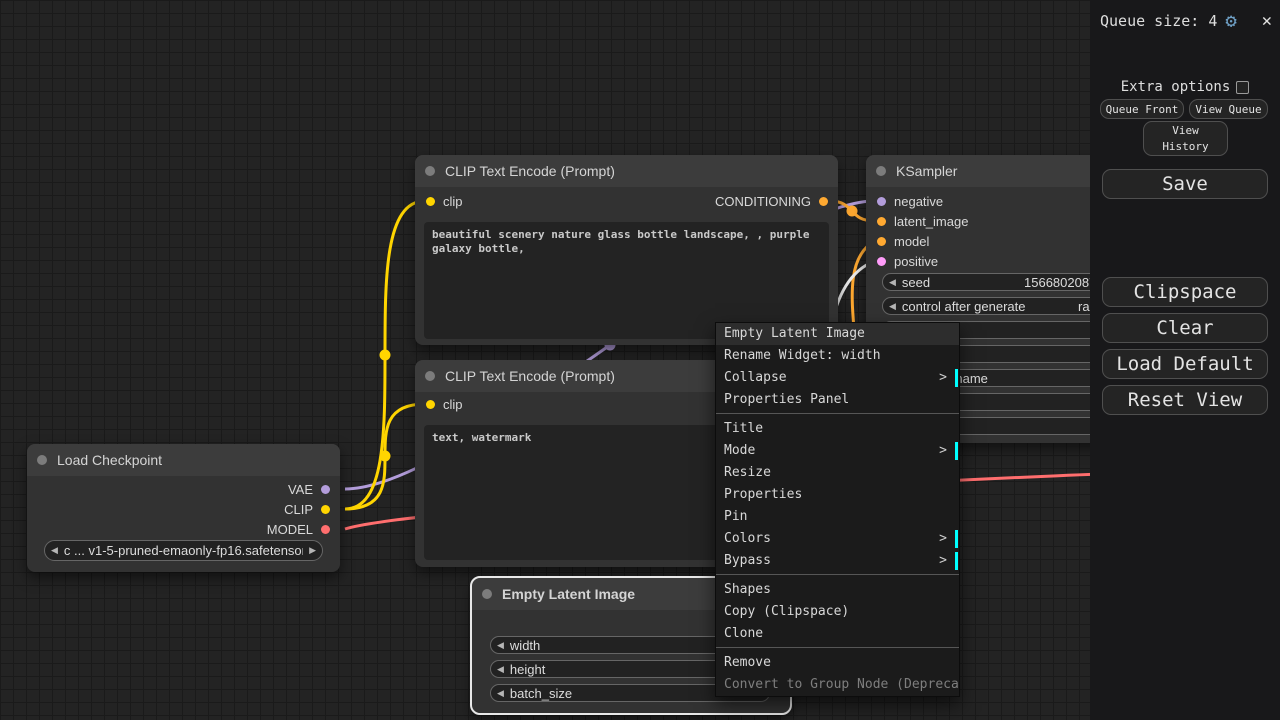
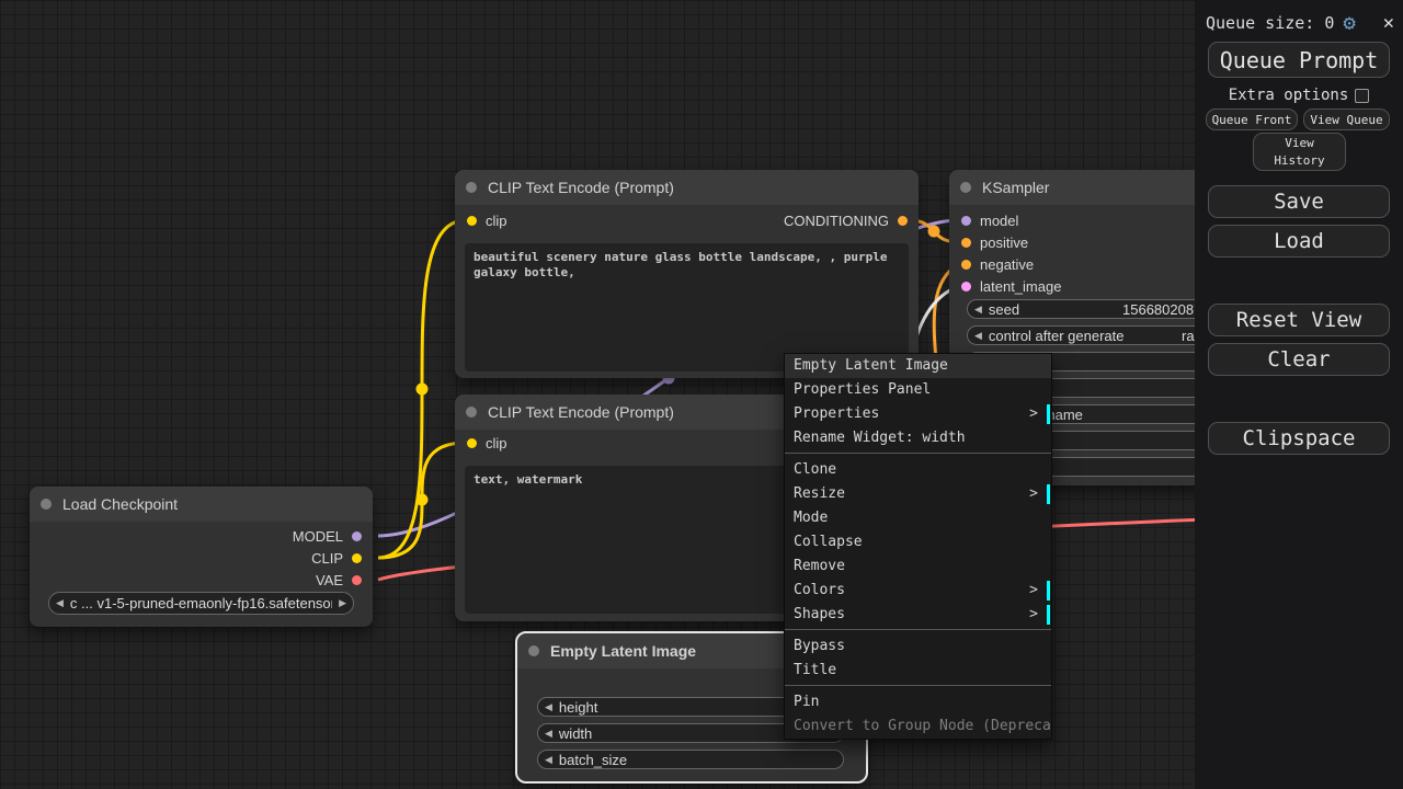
  CLIP Text Encode (Prompt)
  clip
  CONDITIONING
  beautiful scenery nature glass bottle landscape, , purple galaxy bottle,
  CLIP Text Encode (Prompt)
  clip
  text, watermark
  KSampler
- negative
+ model
- latent_image
+ positive
- model
+ negative
- positive
+ latent_image
  ◀
  seed
  156680208
  ◀
  control after generate
  Load Checkpoint
- VAE
+ MODEL
  CLIP
- MODEL
+ VAE
  ◀
  c ... v1-5-pruned-emaonly-fp16.safetenso
  ▶
  Empty Latent Image
  ◀
- width
+ height
  ◀
- height
+ width
  ◀
  batch_size
  Empty Latent Image
- Rename Widget: width
+ Properties Panel
- Collapse
+ Properties
  >
- Properties Panel
+ Rename Widget: width
- Title
+ Clone
- Mode
+ Resize
  >
- Resize
+ Mode
- Properties
+ Collapse
- Pin
+ Remove
  Colors
  >
- Bypass
+ Shapes
  >
- Shapes
+ Bypass
- Copy (Clipspace)
- Clone
+ Title
- Remove
+ Pin
  Convert to Group Node (Depreca
- Queue size: 4
+ Queue size: 0
  ⚙
  ✕
+ Queue Prompt
  Extra options
  Queue Front
  View Queue
  View History
  Save
+ Load
- Clipspace
+ Reset View
  Clear
- Load Default
- Reset View
+ Clipspace
